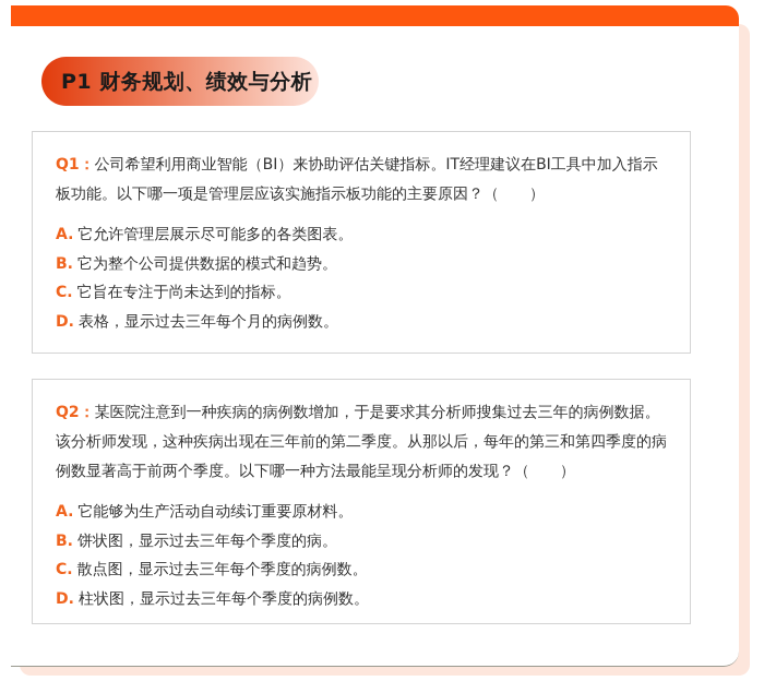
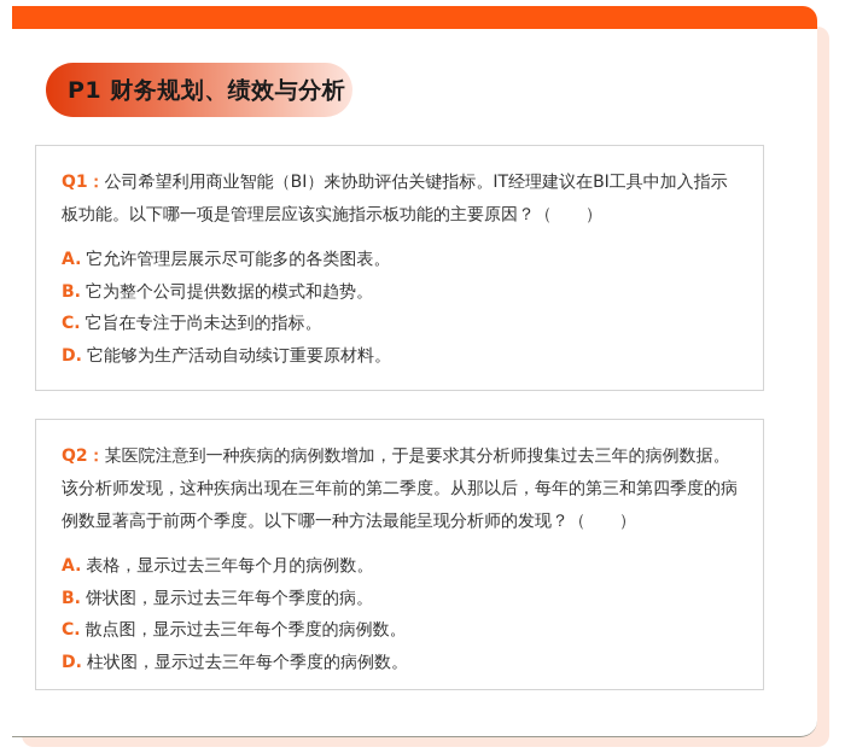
  P1 财务规划、绩效与分析
  Q1：公司希望利用商业智能（BI）来协助评估关键指标。IT经理建议在BI工具中加入指示板功能。以下哪一项是管理层应该实施指示板功能的主要原因？（ ）
  A. 它允许管理层展示尽可能多的各类图表。
  B. 它为整个公司提供数据的模式和趋势。
  C. 它旨在专注于尚未达到的指标。
- D. 表格，显示过去三年每个月的病例数。
+ D. 它能够为生产活动自动续订重要原材料。
  Q2：某医院注意到一种疾病的病例数增加，于是要求其分析师搜集过去三年的病例数据。该分析师发现，这种疾病出现在三年前的第二季度。从那以后，每年的第三和第四季度的病例数显著高于前两个季度。以下哪一种方法最能呈现分析师的发现？（ ）
- A. 它能够为生产活动自动续订重要原材料。
+ A. 表格，显示过去三年每个月的病例数。
  B. 饼状图，显示过去三年每个季度的病。
  C. 散点图，显示过去三年每个季度的病例数。
  D. 柱状图，显示过去三年每个季度的病例数。
